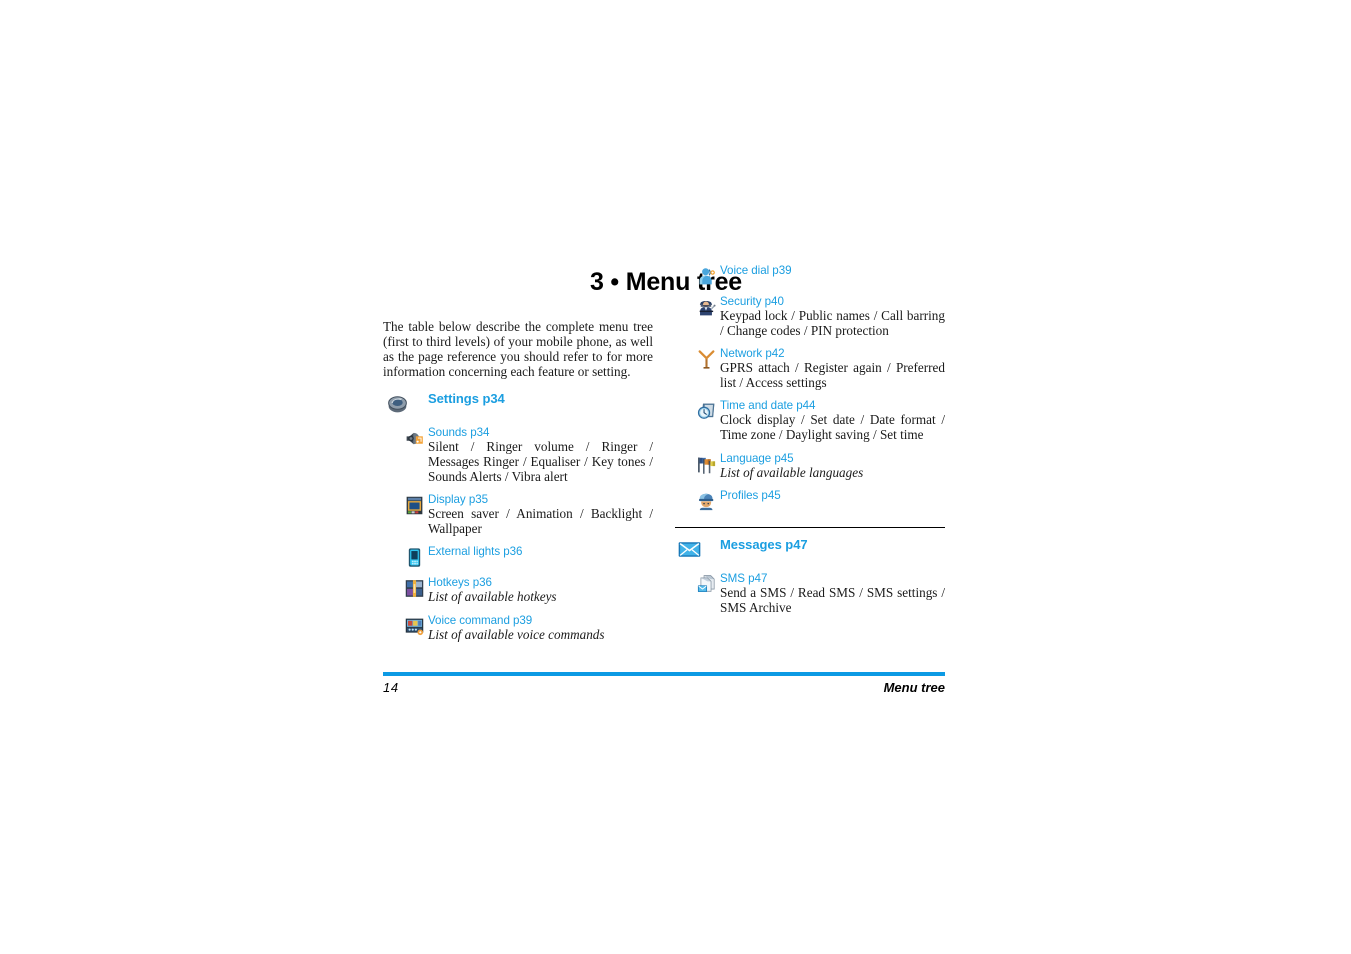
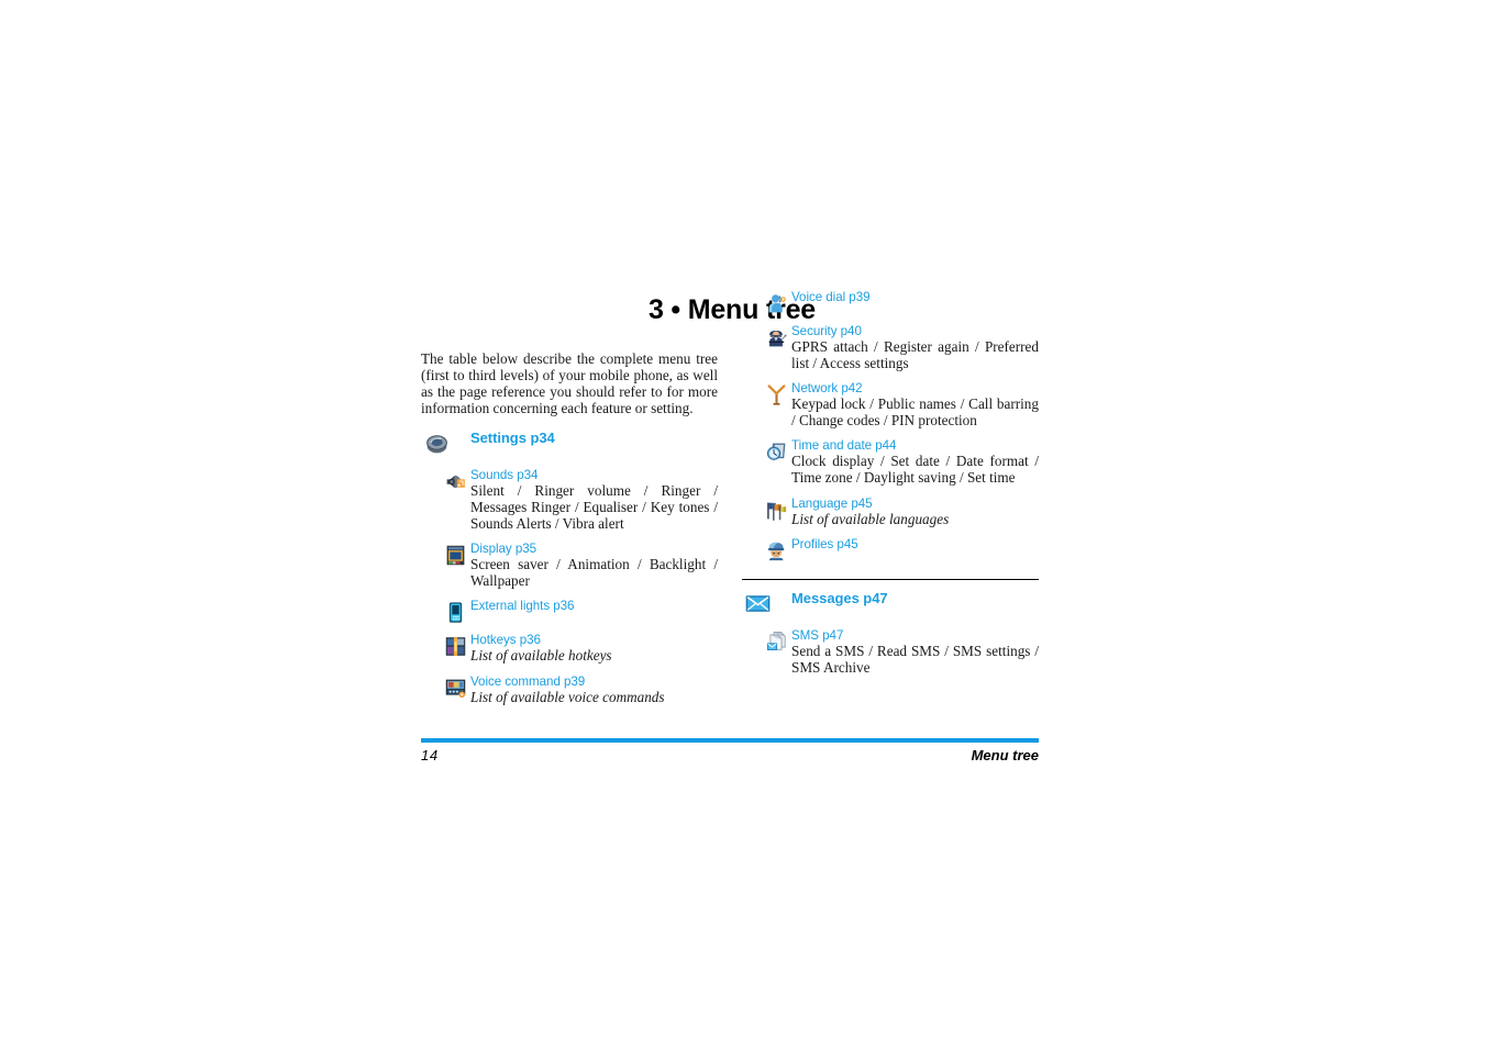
  3 • Menuee
  The table below describe the complete menu tree (first to third levels) of your mobile phone, as well as the page reference you should refer to for more information concerning each feature or setting.
  Settings p34
  Sounds p34
  Silent / Ringer volume / Ringer / Messages Ringer / Equaliser / Key tones / Sounds Alerts / Vibra alert
  Display p35
  Screen saver / Animation / Backlight / Wallpaper
  External lights p36
  Hotkeys p36
  List of available hotkeys
  Voice command p39
  List of available voice commands
  Voice dial p39
  Security p40
- Keypad lock / Public names / Call barring / Change codes / PIN protection
+ GPRS attach / Register again / Preferred list / Access settings
  Network p42
- GPRS attach / Register again / Preferred list / Access settings
+ Keypad lock / Public names / Call barring / Change codes / PIN protection
  Time and date p44
  Clock display / Set date / Date format / Time zone / Daylight saving / Set time
  Language p45
  List of available languages
  Profiles p45
  Messages p47
  SMS p47
  Send a SMS / Read SMS / SMS settings / SMS Archive
  14
  Menu tree
